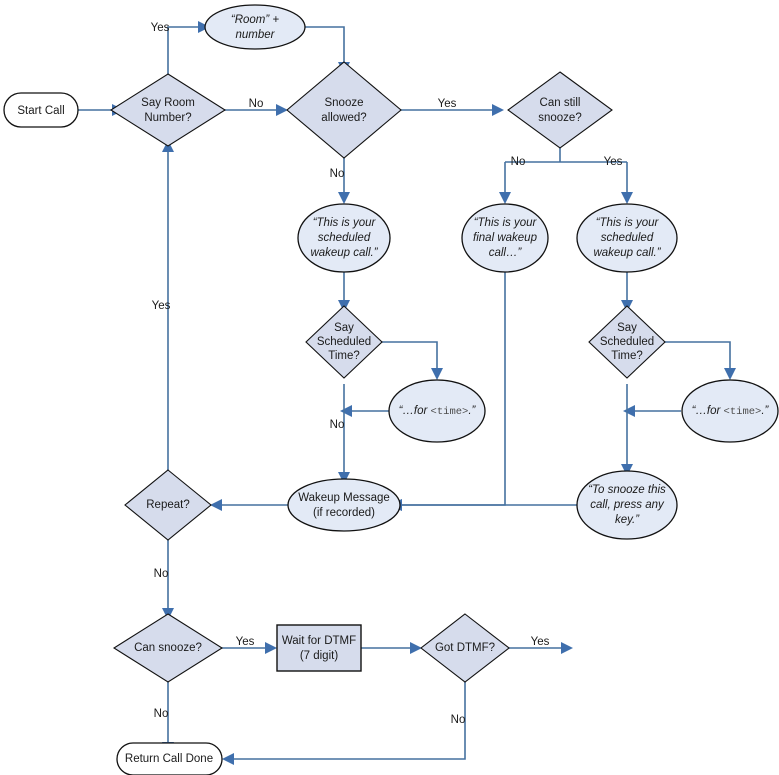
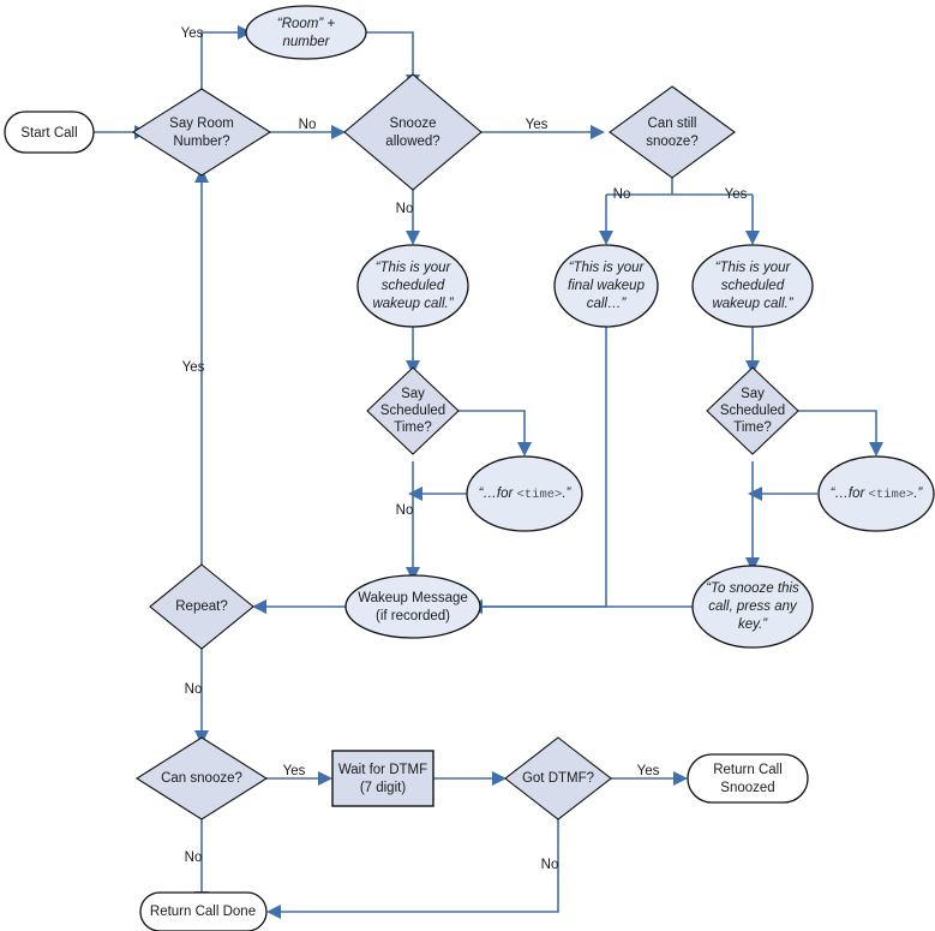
  Yes
  No
  Yes
  No
  No
  Yes
  No
  Yes
  No
  Yes
  Yes
  No
  No
  Start Call
  Say Room
  Number?
  “Room” +
  number
  Snooze
  allowed?
  Can still
  snooze?
  “This is your
  scheduled
  wakeup call.”
  “This is your
  final wakeup
  call…”
  “This is your
  scheduled
  wakeup call.”
  Say
  Scheduled
  Time?
  Say
  Scheduled
  Time?
  “…for <time>.”
  “…for <time>.”
  Wakeup Message
  (if recorded)
  “To snooze this
  call, press any
  key.”
  Repeat?
  Can snooze?
  Wait for DTMF
  (7 digit)
  Got DTMF?
+ Return Call
+ Snoozed
  Return Call Done
